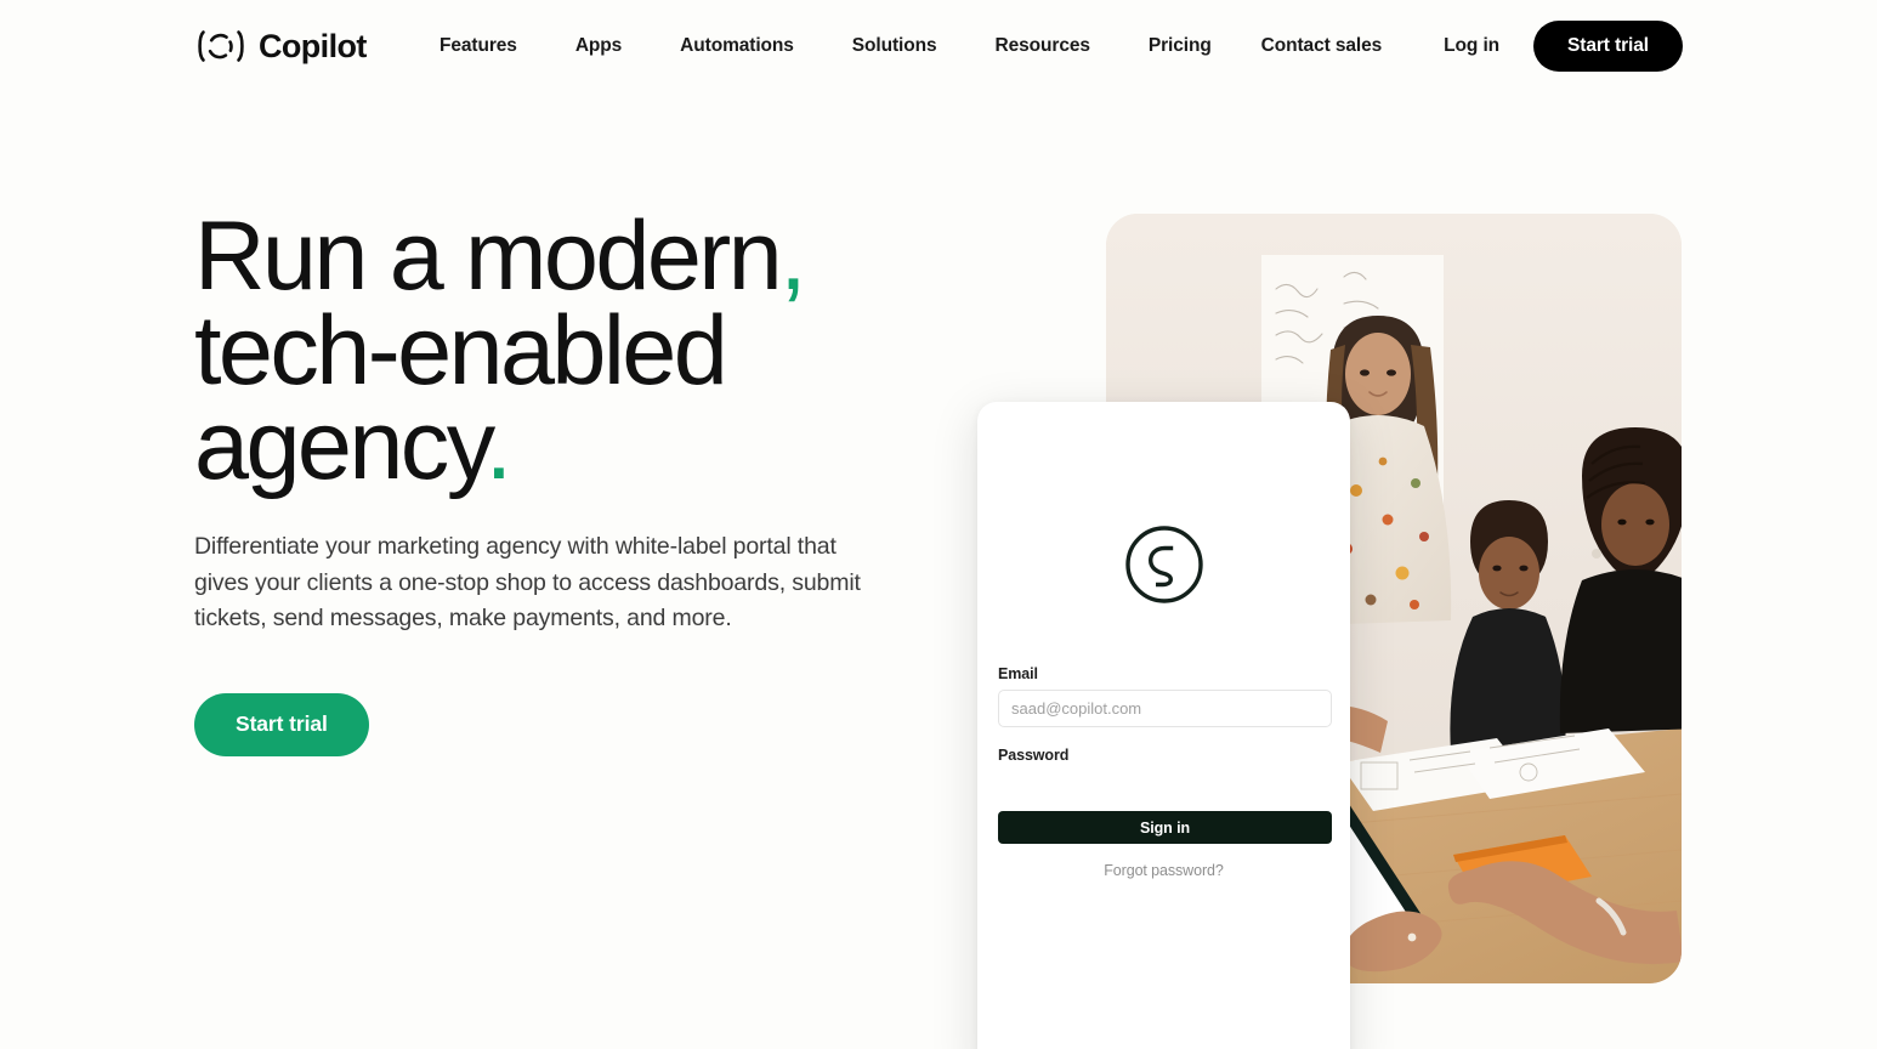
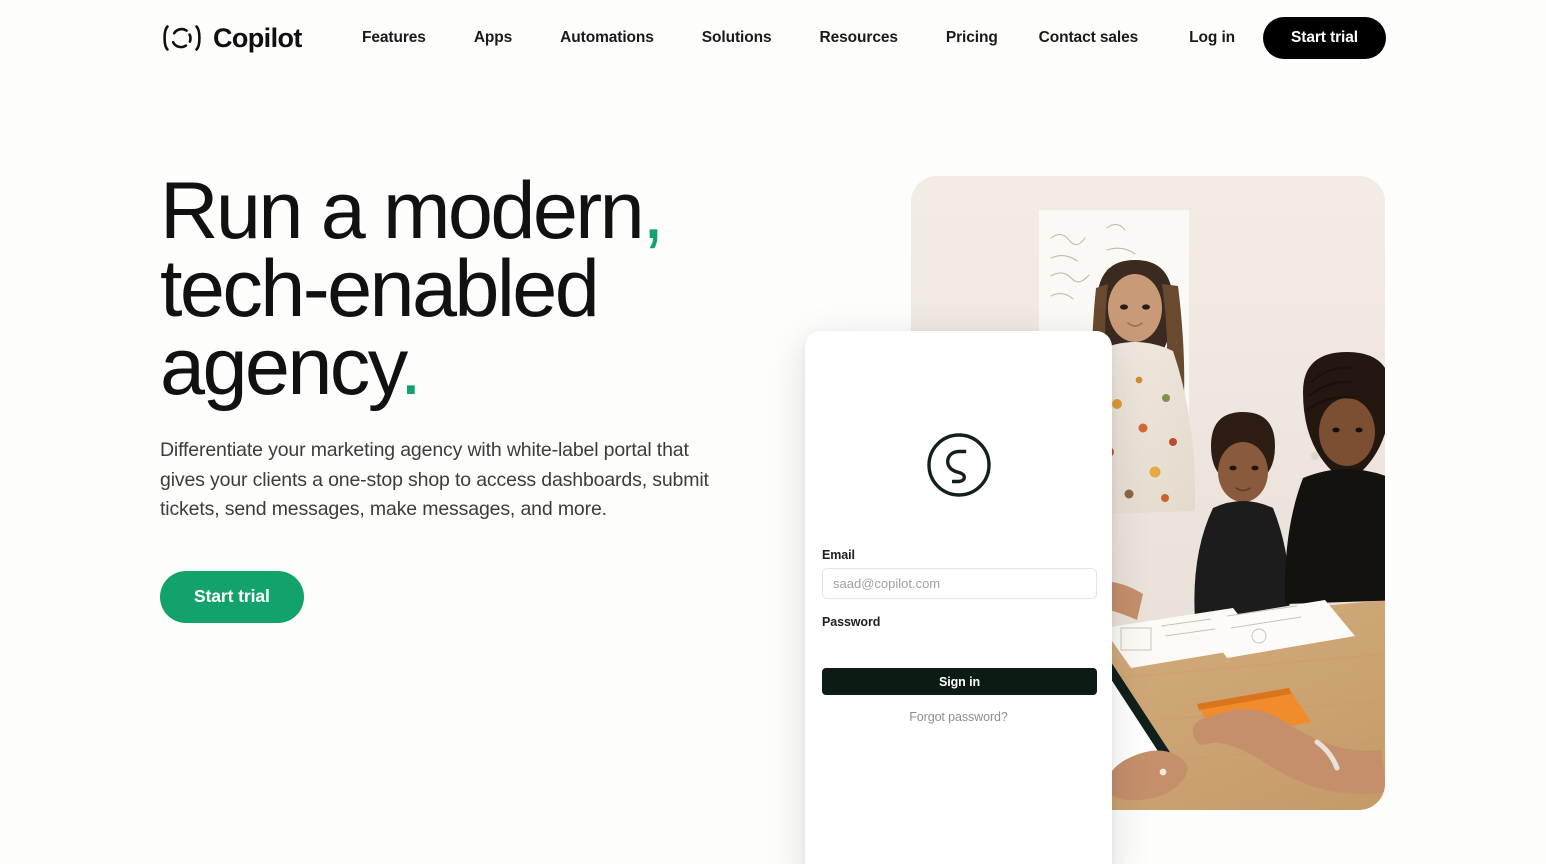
  Copilot
  Features
  Apps
  Automations
  Solutions
  Resources
  Pricing
  Contact sales
  Log in
  Start trial
  Run a modern, tech-enabled agency.
- Differentiate your marketing agency with white-label portal that gives your clients a one-stop shop to access dashboards, submit tickets, send messages, make payments, and more.
+ Differentiate your marketing agency with white-label portal that gives your clients a one-stop shop to access dashboards, submit tickets, send messages, make messages, and more.
  Start trial
  Email
  saad@copilot.com
  Password
  Sign in
  Forgot password?
